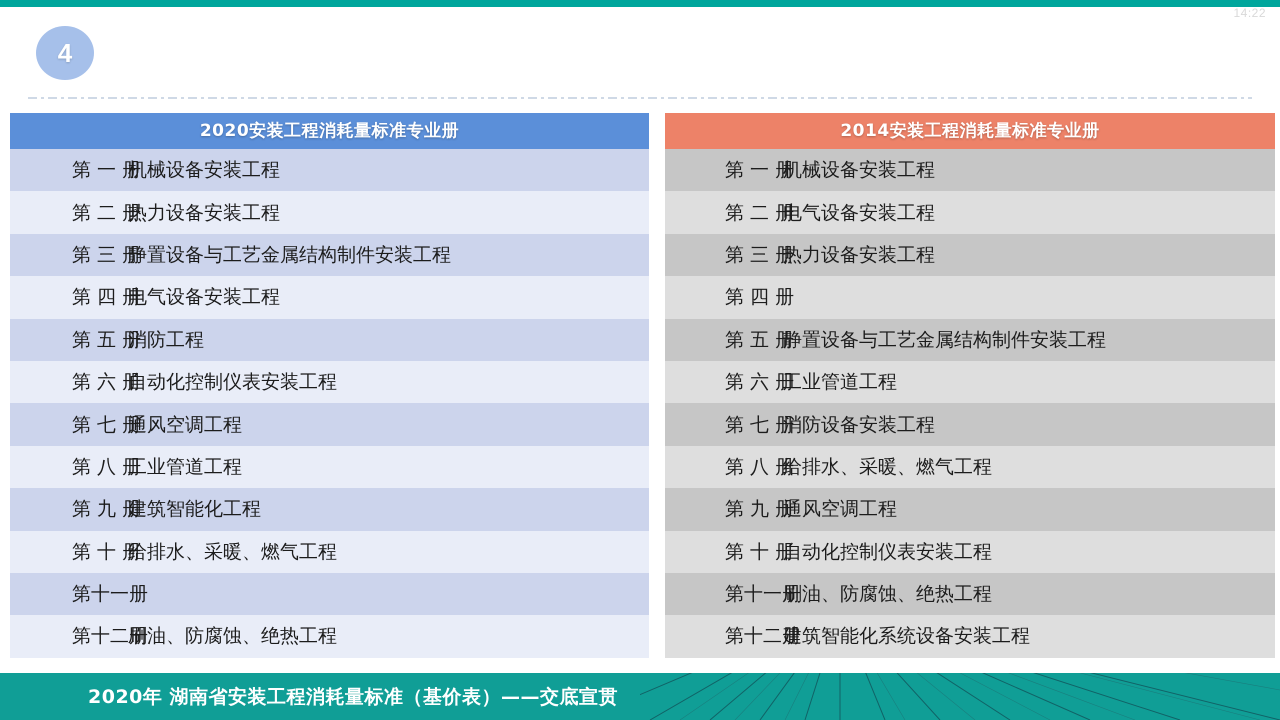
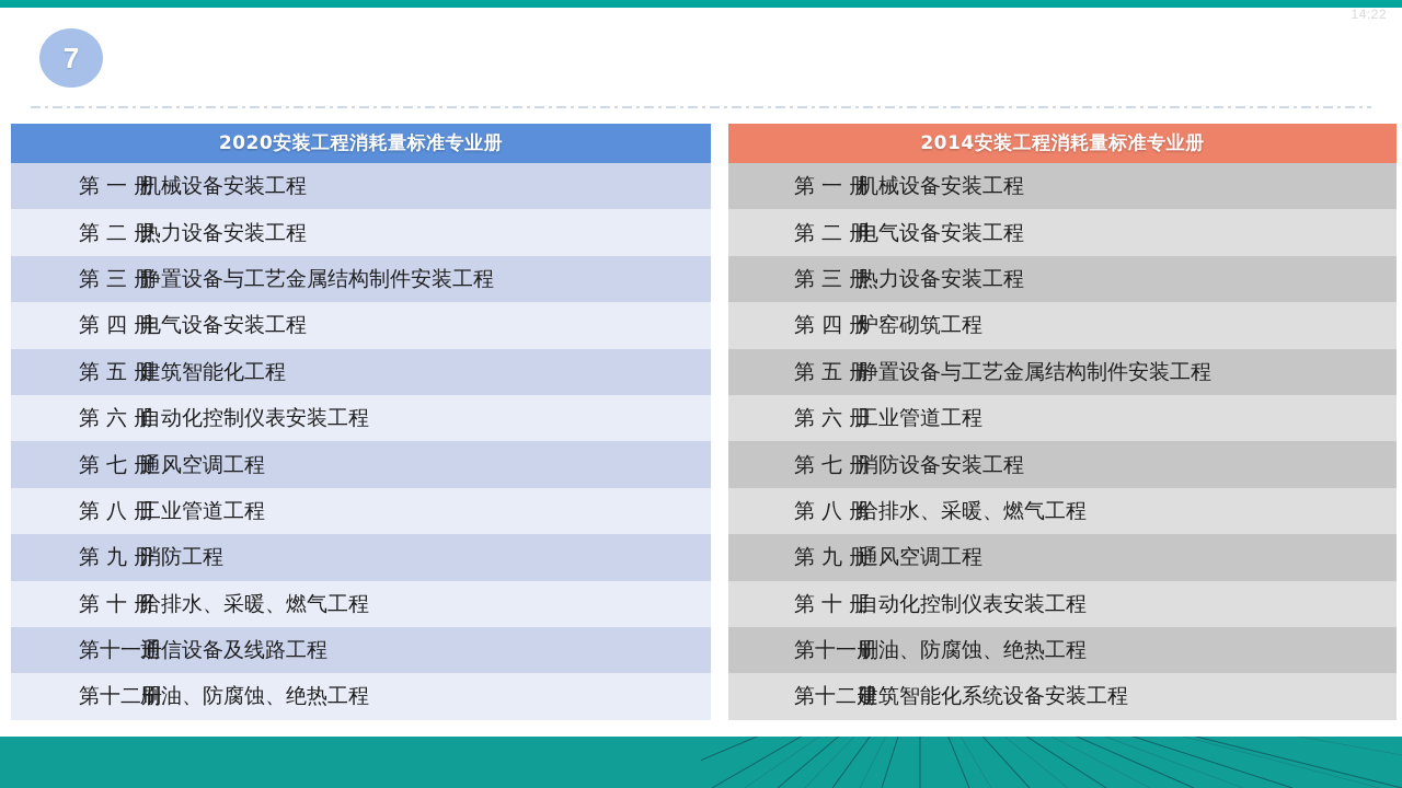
  14:22
- 4
+ 7
  2020安装工程消耗量标准专业册
  第 一 册
  机械设备安装工程
  第 二 册
  热力设备安装工程
  第 三 册
  静置设备与工艺金属结构制件安装工程
  第 四 册
  电气设备安装工程
  第 五 册
- 消防工程
+ 建筑智能化工程
  第 六 册
  自动化控制仪表安装工程
  第 七 册
  通风空调工程
  第 八 册
  工业管道工程
  第 九 册
- 建筑智能化工程
+ 消防工程
  第 十 册
  给排水、采暖、燃气工程
  第十一册
+ 通信设备及线路工程
  第十二册
  刷油、防腐蚀、绝热工程
  2014安装工程消耗量标准专业册
  第 一 册
  机械设备安装工程
  第 二 册
  电气设备安装工程
  第 三 册
  热力设备安装工程
  第 四 册
+ 炉窑砌筑工程
  第 五 册
  静置设备与工艺金属结构制件安装工程
  第 六 册
  工业管道工程
  第 七 册
  消防设备安装工程
  第 八 册
  给排水、采暖、燃气工程
  第 九 册
  通风空调工程
  第 十 册
  自动化控制仪表安装工程
  第十一册
  刷油、防腐蚀、绝热工程
  第十二册
  建筑智能化系统设备安装工程
- 2020年 湖南省安装工程消耗量标准（基价表）——交底宣贯
